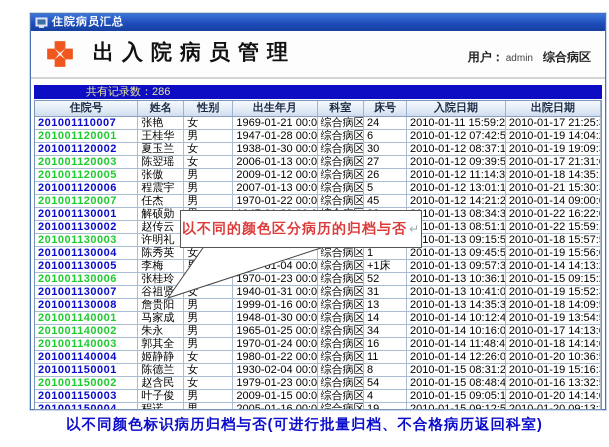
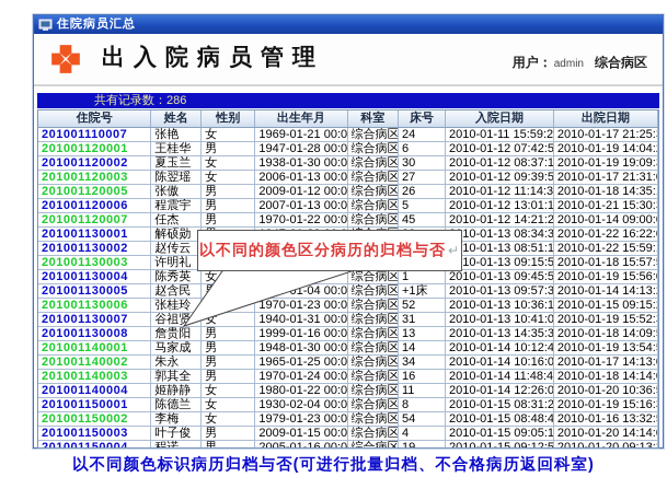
  住院病员汇总
  出入院病员管理
  用户： admin 综合病区
  共有记录数：286
  住院号	姓名	性别	出生年月	科室	床号	入院日期	出院日期
  201001110007	张艳	女	1969-01-21 00:0	综合病区	24	2010-01-11 15:59:2	2010-01-17 21:25:
  201001120001	王桂华	男	1947-01-28 00:0	综合病区	6	2010-01-12 07:42:5	2010-01-19 14:04:
  201001120002	夏玉兰	女	1938-01-30 00:0	综合病区	30	2010-01-12 08:37:1	2010-01-19 19:09:
  201001120003	陈翌瑶	女	2006-01-13 00:0	综合病区	27	2010-01-12 09:39:5	2010-01-17 21:31:
  201001120005	张傲	男	2009-01-12 00:0	综合病区	26	2010-01-12 11:14:3	2010-01-18 14:35:
  201001120006	程震宇	男	2007-01-13 00:0	综合病区	5	2010-01-12 13:01:1	2010-01-21 15:30:
  201001120007	任杰	男	1970-01-22 00:0	综合病区	45	2010-01-12 14:21:2	2010-01-14 09:00:
  201001130002	赵传云					10-01-13 08:51:1	2010-01-22 15:59:
  201001130003	许明礼					10-01-13 09:15:5	2010-01-18 15:57:
  201001130004	陈秀英	女		综合病区	1	2010-01-13 09:45:5	2010-01-19 15:56:
- 201001130005	李梅		01-04 00:0	综合病区	+1床	2010-01-13 09:57:3	2010-01-14 14:13:
+ 201001130005	赵含民		01-04 00:0	综合病区	+1床	2010-01-13 09:57:3	2010-01-14 14:13:
  201001130006	张桂玲		1970-01-23 00:0	综合病区	52	2010-01-13 10:36:1	2010-01-15 09:15:
  201001130007	谷祖贤	女	1940-01-31 00:0	综合病区	31	2010-01-13 10:41:0	2010-01-19 15:52:
  201001130008	詹贵阳	男	1999-01-16 00:0	综合病区	13	2010-01-13 14:35:3	2010-01-18 14:09:
  201001140001	马家成	男	1948-01-30 00:0	综合病区	14	2010-01-14 10:12:4	2010-01-19 13:54:
  201001140002	朱永	男	1965-01-25 00:0	综合病区	34	2010-01-14 10:16:0	2010-01-17 14:13:
  201001140003	郭其全	男	1970-01-24 00:0	综合病区	16	2010-01-14 11:48:4	2010-01-18 14:14:
  201001140004	姬静静	女	1980-01-22 00:0	综合病区	11	2010-01-14 12:26:0	2010-01-20 10:36:
  201001150001	陈德兰	女	1930-02-04 00:0	综合病区	8	2010-01-15 08:31:2	2010-01-19 15:16:
- 201001150002	赵含民	女	1979-01-23 00:0	综合病区	54	2010-01-15 08:48:4	2010-01-16 13:32:
+ 201001150002	李梅	女	1979-01-23 00:0	综合病区	54	2010-01-15 08:48:4	2010-01-16 13:32:
  201001150003	叶子俊	男	2009-01-15 00:0	综合病区	4	2010-01-15 09:05:1	2010-01-20 14:14:
  以不同的颜色区分病历的归档与否
  ↵
  以不同颜色标识病历归档与否(可进行批量归档、不合格病历返回科室)
